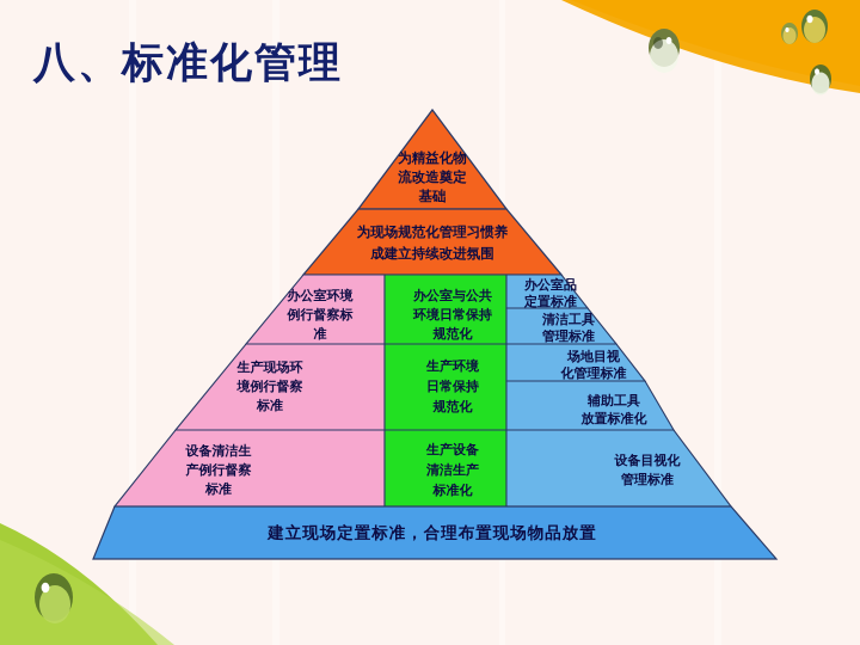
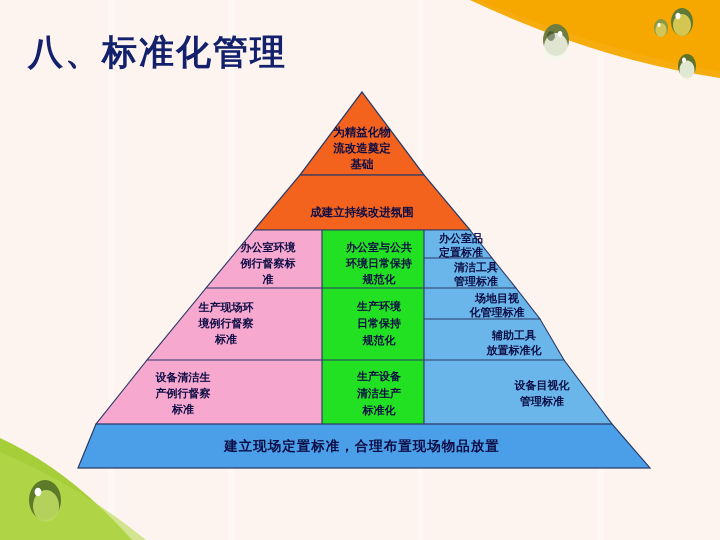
  八、标准化管理
  为精益化物
  流改造奠定
  基础
- 为现场规范化管理习惯养
  成建立持续改进氛围
  办公室环境
  例行督察标
  准
  办公室与公共
  环境日常保持
  规范化
  办公室品
  定置标准
  清洁工具
  管理标准
  生产现场环
  境例行督察
  标准
  生产环境
  日常保持
  规范化
  场地目视
  化管理标准
  辅助工具
  放置标准化
  设备清洁生
  产例行督察
  标准
  生产设备
  清洁生产
  标准化
  设备目视化
  管理标准
  建立现场定置标准，合理布置现场物品放置
